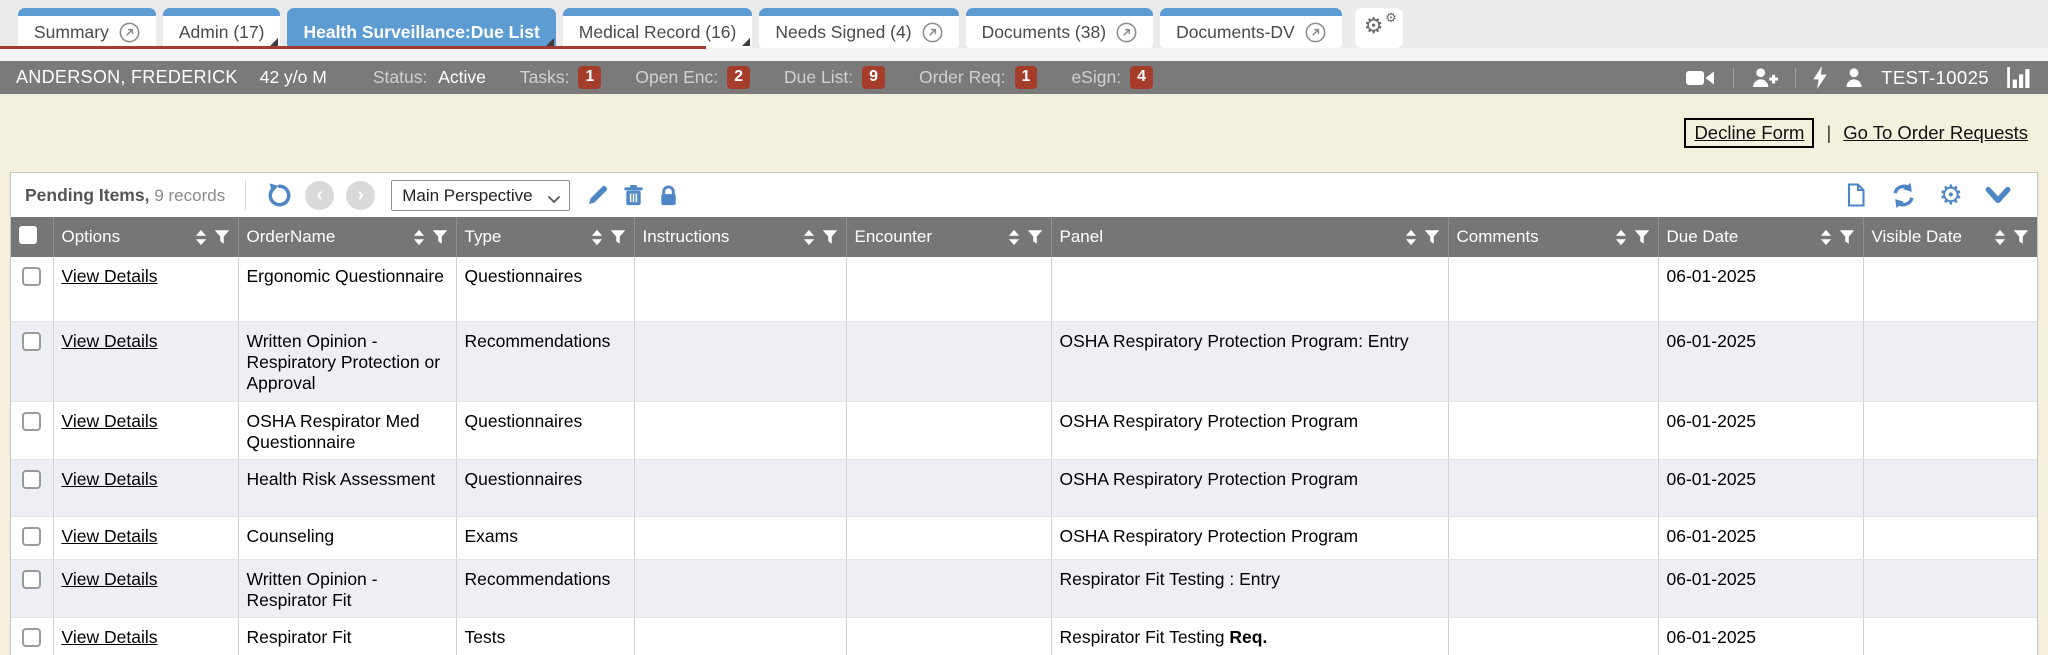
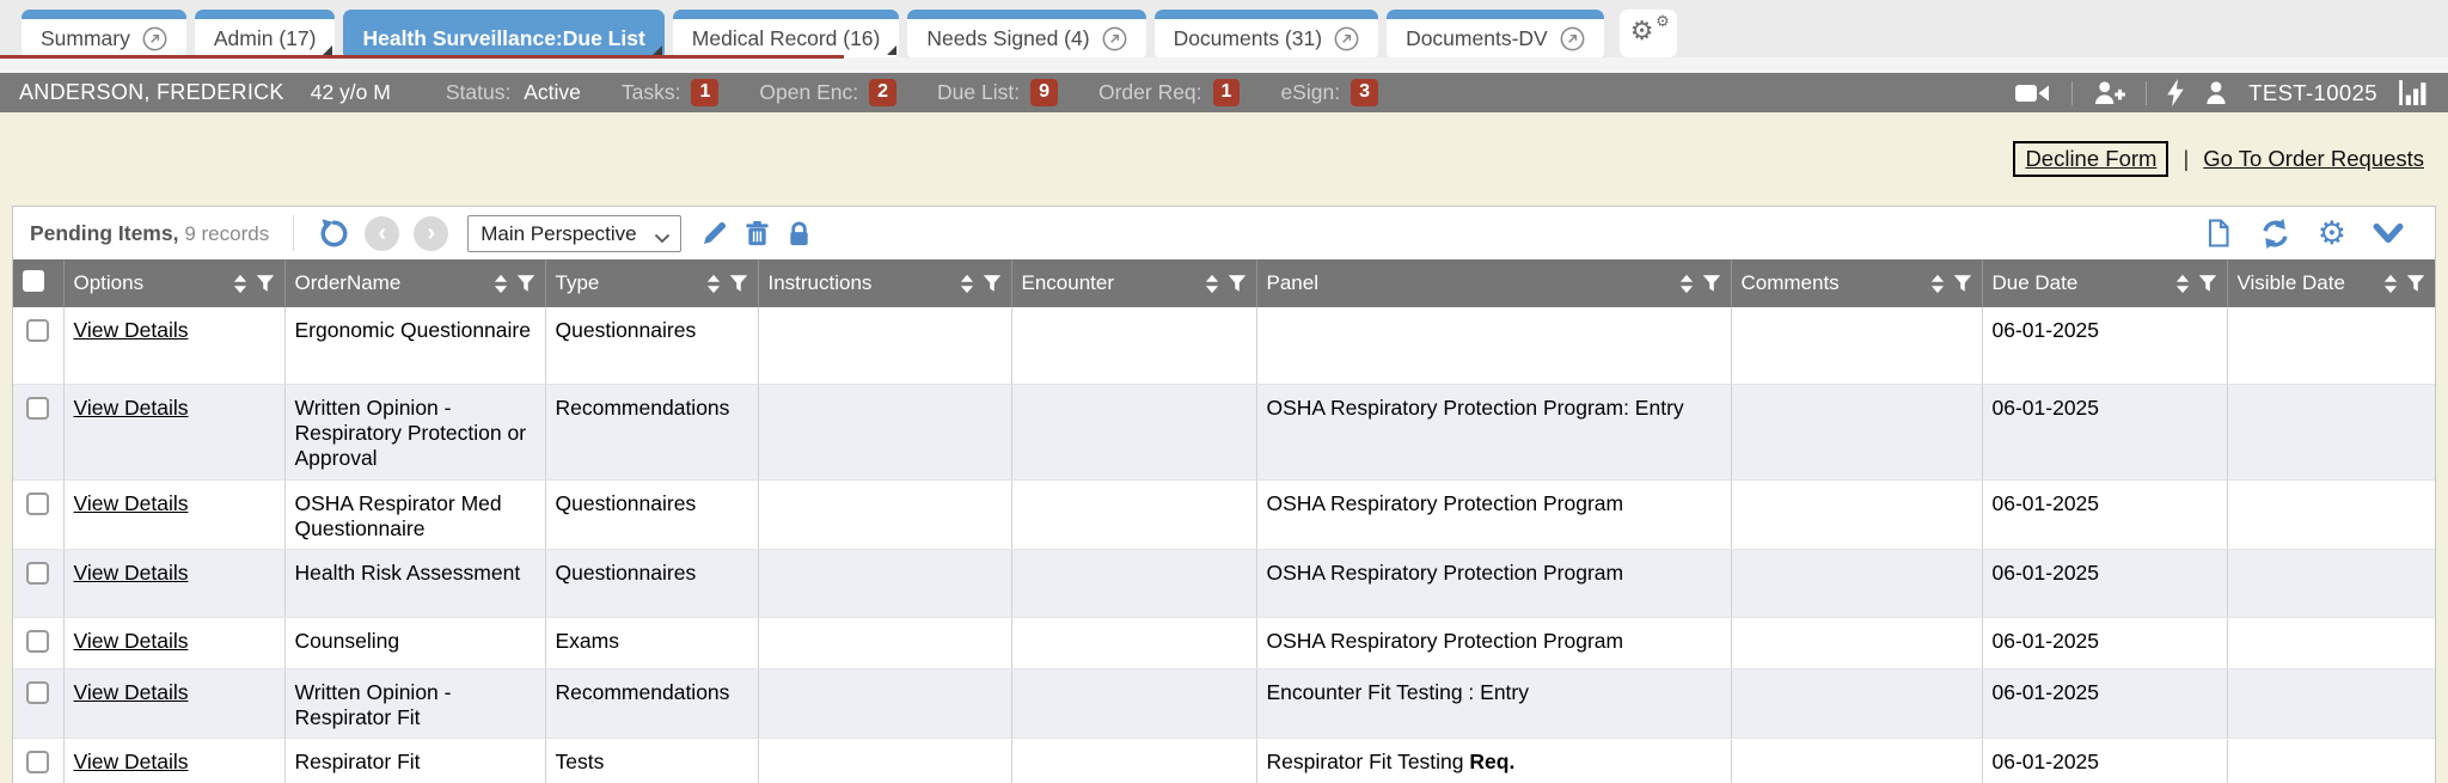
  Summary
  Admin (17)
  Health Surveillance:Due List
  Medical Record (16)
  Needs Signed (4)
- Documents (38)
+ Documents (31)
  Documents-DV
  ⚙
  ⚙
  ANDERSON, FREDERICK
  42 y/o M
  Status: Active
  Tasks:
  1
  Open Enc:
  2
  Due List:
  9
  Order Req:
  1
  eSign:
- 4
+ 3
  TEST-10025
  Decline Form
  |
  Go To Order Requests
  Pending Items, 9 records
  ‹
  ›
  Main Perspective
  ⚙
  	Options	OrderName	Type	Instructions	Encounter	Panel	Comments	Due Date	Visible Date
  	View Details	Ergonomic Questionnaire	Questionnaires					06-01-2025
  	View Details	Written Opinion - Respiratory Protection or Approval	Recommendations			OSHA Respiratory Protection Program: Entry		06-01-2025
  	View Details	OSHA Respirator Med Questionnaire	Questionnaires			OSHA Respiratory Protection Program		06-01-2025
  	View Details	Health Risk Assessment	Questionnaires			OSHA Respiratory Protection Program		06-01-2025
  	View Details	Counseling	Exams			OSHA Respiratory Protection Program		06-01-2025
- 	View Details	Written Opinion - Respirator Fit	Recommendations			Respirator Fit Testing : Entry		06-01-2025
+ 	View Details	Written Opinion - Respirator Fit	Recommendations			Encounter Fit Testing : Entry		06-01-2025
  	View Details	Respirator Fit	Tests			Respirator Fit Testing Req.		06-01-2025
